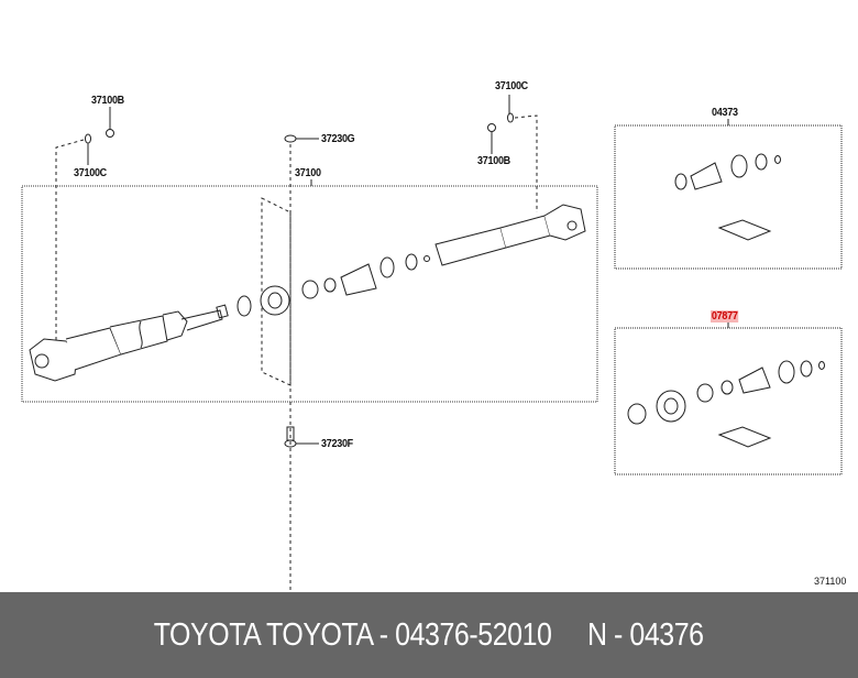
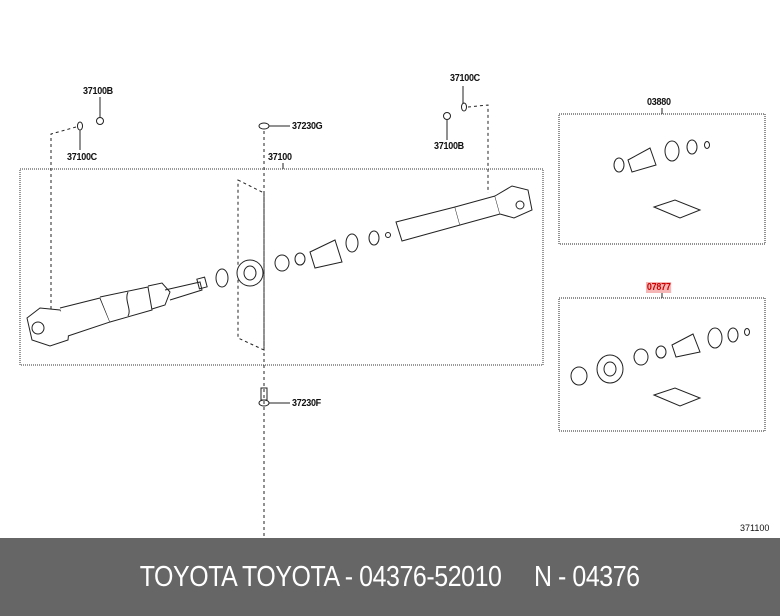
  37100B
  37100C
  37230G
  37100
  37100C
  37100B
  37230F
- 04373
+ 03880
  07877
  371100
  TOYOTA TOYOTA - 04376-52010 N - 04376
